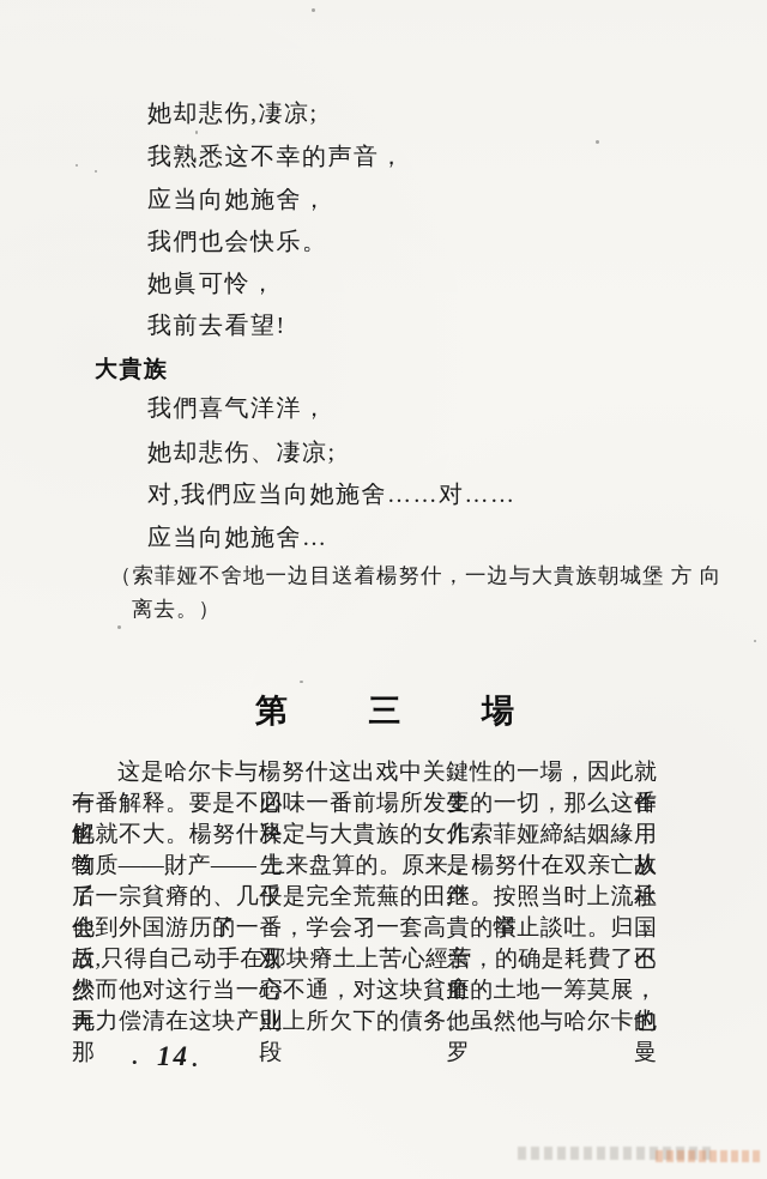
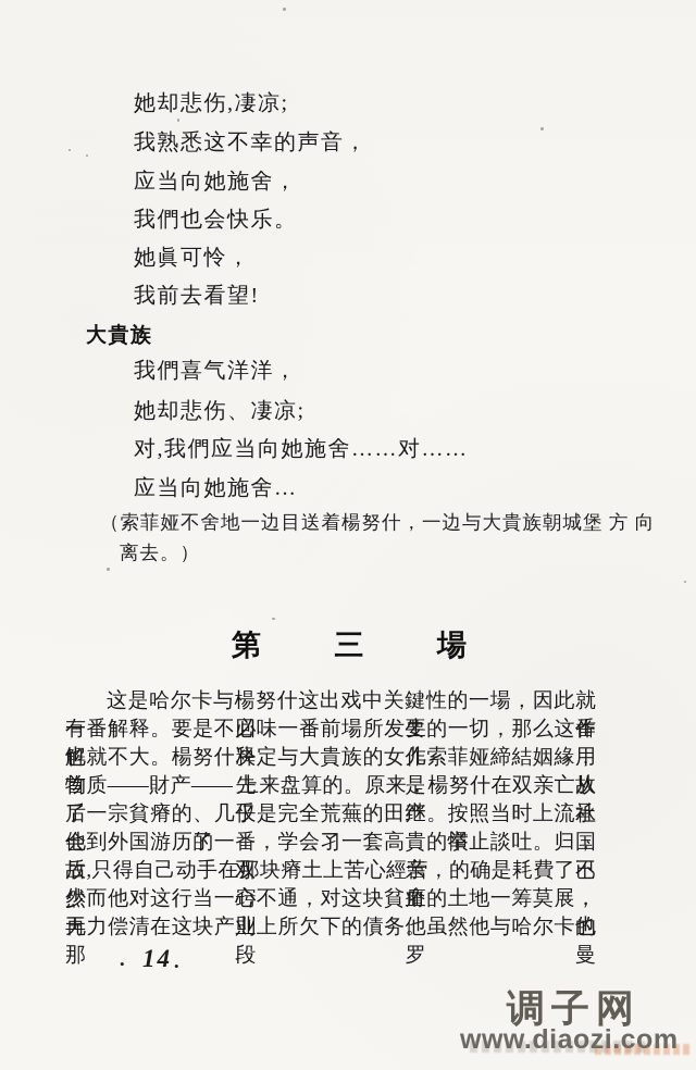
+ 调子网
+ www.diaozi.com
